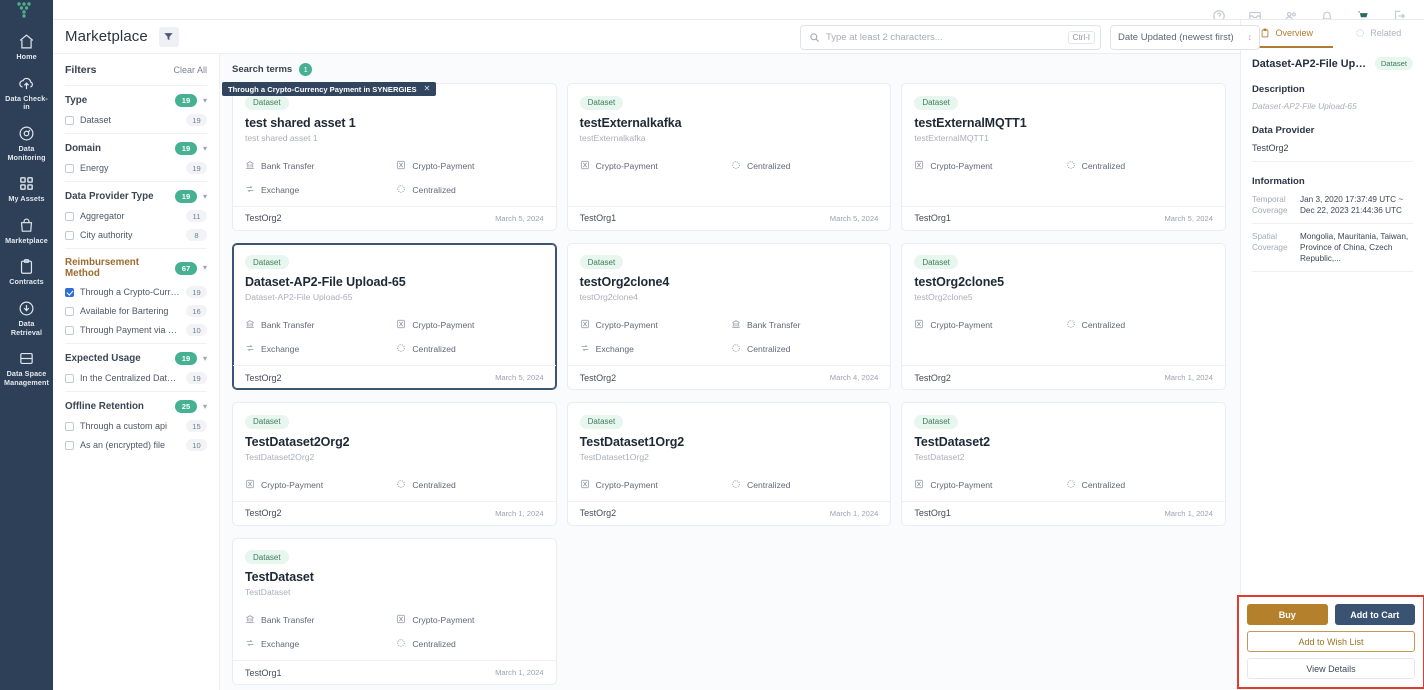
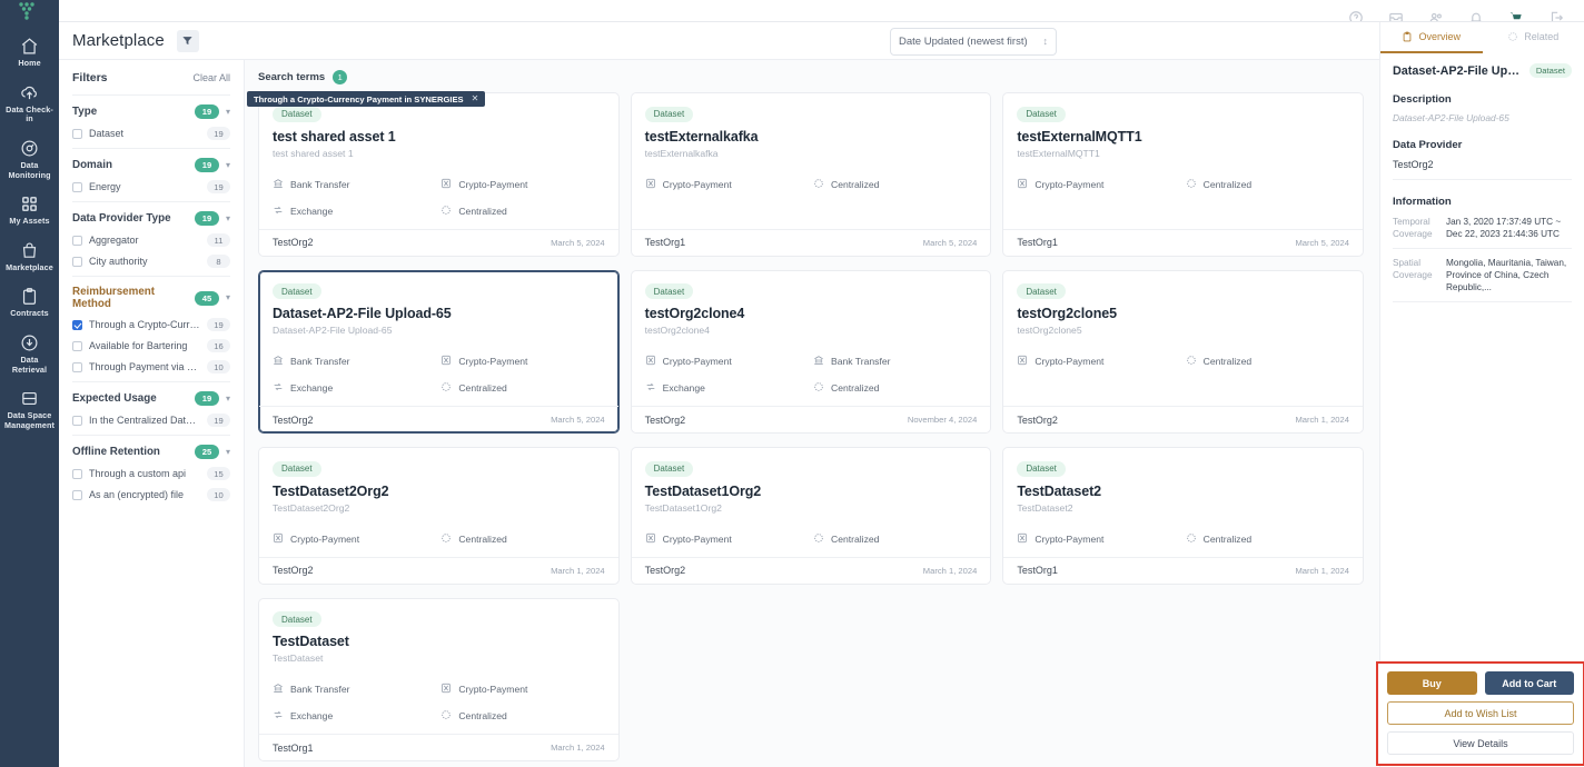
  Home
  Data Check-in
  Data Monitoring
  My Assets
  Marketplace
  Contracts
  Data Retrieval
  Data Space Management
  Marketplace
  Filters
  Clear All
  Type
  19
  ▾
  Dataset
  19
  Domain
  19
  ▾
  Energy
  19
  Data Provider Type
  19
  ▾
  Aggregator
  11
  City authority
  8
  Reimbursement Method
- 67
+ 45
  ▾
  Through a Crypto-Curre..
  19
  Available for Bartering
  16
  Through Payment via a ..
  10
  Expected Usage
  19
  ▾
  In the Centralized Data ..
  19
  Offline Retention
  25
  ▾
  Through a custom api
  15
  As an (encrypted) file
  10
  Search terms
  1
  Dataset
  test shared asset 1
  test shared asset 1
  Bank Transfer
  Crypto-Payment
  Exchange
  Centralized
  TestOrg2
  March 5, 2024
  Dataset
  testExternalkafka
  testExternalkafka
  Crypto-Payment
  Centralized
  TestOrg1
  March 5, 2024
  Dataset
  testExternalMQTT1
  testExternalMQTT1
  Crypto-Payment
  Centralized
  TestOrg1
  March 5, 2024
  Dataset
  Dataset-AP2-File Upload-65
  Dataset-AP2-File Upload-65
  Bank Transfer
  Crypto-Payment
  Exchange
  Centralized
  TestOrg2
  March 5, 2024
  Dataset
  testOrg2clone4
  testOrg2clone4
  Crypto-Payment
  Bank Transfer
  Exchange
  Centralized
  TestOrg2
- March 4, 2024
+ November 4, 2024
  Dataset
  testOrg2clone5
  testOrg2clone5
  Crypto-Payment
  Centralized
  TestOrg2
  March 1, 2024
  Dataset
  TestDataset2Org2
  TestDataset2Org2
  Crypto-Payment
  Centralized
  TestOrg2
  March 1, 2024
  Dataset
  TestDataset1Org2
  TestDataset1Org2
  Crypto-Payment
  Centralized
  TestOrg2
  March 1, 2024
  Dataset
  TestDataset2
  TestDataset2
  Crypto-Payment
  Centralized
  TestOrg1
  March 1, 2024
  Dataset
  TestDataset
  TestDataset
  Bank Transfer
  Crypto-Payment
  Exchange
  Centralized
  TestOrg1
  March 1, 2024
- Type at least 2 characters...
- Ctrl-I
  Date Updated (newest first)
  ↕
  Through a Crypto-Currency Payment in SYNERGIES
  ✕
  Overview
  Related
  Dataset-AP2-File Uploa
  Dataset
  Description
  Dataset-AP2-File Upload-65
  Data Provider
  TestOrg2
  Information
  Temporal Coverage
  Jan 3, 2020 17:37:49 UTC ~ Dec 22, 2023 21:44:36 UTC
  Spatial Coverage
  Mongolia, Mauritania, Taiwan, Province of China, Czech Republic,...
  Buy
  Add to Cart
  Add to Wish List
  View Details
